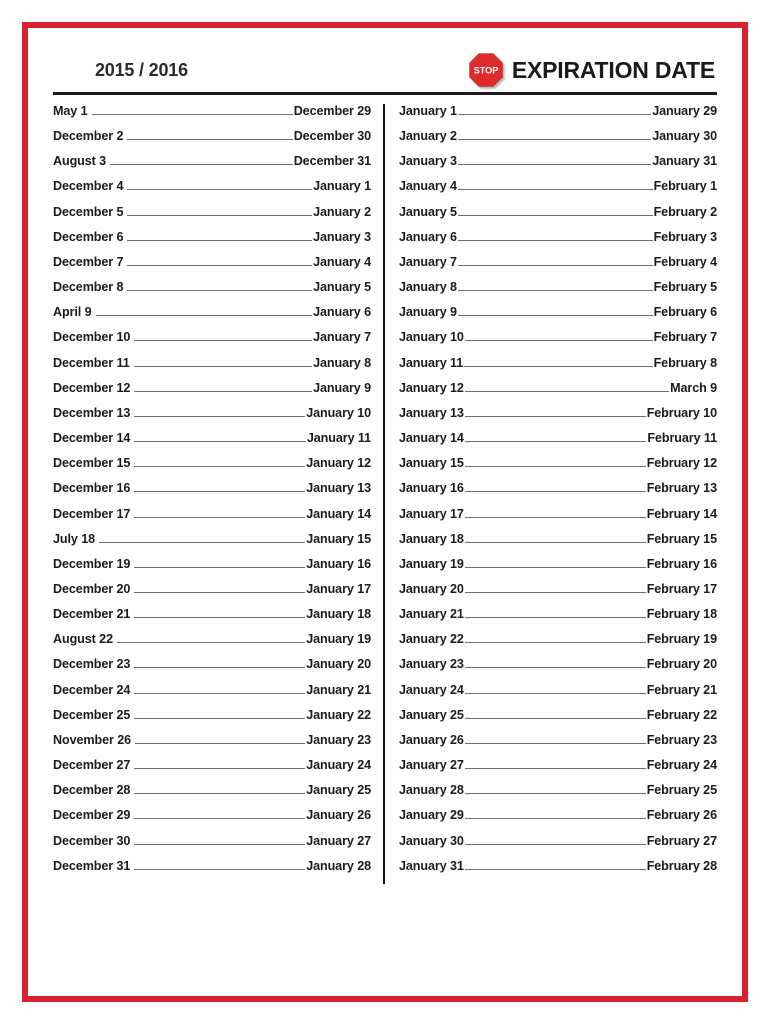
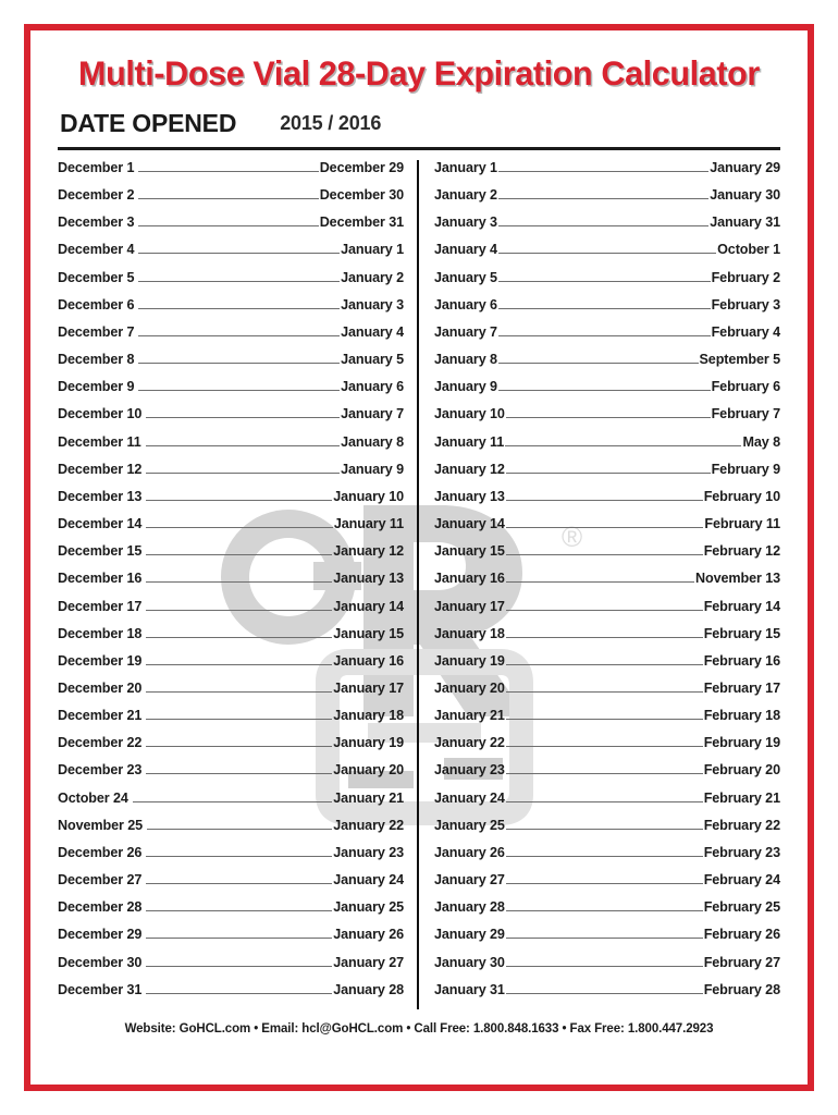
+ ®
+ Multi-Dose Vial 28-Day Expiration Calculator
+ DATE OPENED
  2015 / 2016
- STOP
- EXPIRATION DATE
- May 1
+ December 1
  December 29
  December 2
  December 30
- August 3
+ December 3
  December 31
  December 4
  January 1
  December 5
  January 2
  December 6
  January 3
  December 7
  January 4
  December 8
  January 5
- April 9
+ December 9
  January 6
  December 10
  January 7
  December 11
  January 8
  December 12
  January 9
  December 13
  January 10
  December 14
  January 11
  December 15
  January 12
  December 16
  January 13
  December 17
  January 14
- July 18
+ December 18
  January 15
  December 19
  January 16
  December 20
  January 17
  December 21
  January 18
- August 22
+ December 22
  January 19
  December 23
  January 20
- December 24
+ October 24
  January 21
- December 25
+ November 25
  January 22
- November 26
+ December 26
  January 23
  December 27
  January 24
  December 28
  January 25
  December 29
  January 26
  December 30
  January 27
  December 31
  January 28
  January 1
  January 29
  January 2
  January 30
  January 3
  January 31
  January 4
- February 1
+ October 1
  January 5
  February 2
  January 6
  February 3
  January 7
  February 4
  January 8
- February 5
+ September 5
  January 9
  February 6
  January 10
  February 7
  January 11
- February 8
+ May 8
  January 12
- March 9
+ February 9
  January 13
  February 10
  January 14
  February 11
  January 15
  February 12
  January 16
- February 13
+ November 13
  January 17
  February 14
  January 18
  February 15
  January 19
  February 16
  January 20
  February 17
  January 21
  February 18
  January 22
  February 19
  January 23
  February 20
  January 24
  February 21
  January 25
  February 22
  January 26
  February 23
  January 27
  February 24
  January 28
  February 25
  January 29
  February 26
  January 30
  February 27
  January 31
  February 28
+ Website: GoHCL.com • Email: hcl@GoHCL.com • Call Free: 1.800.848.1633 • Fax Free: 1.800.447.2923
